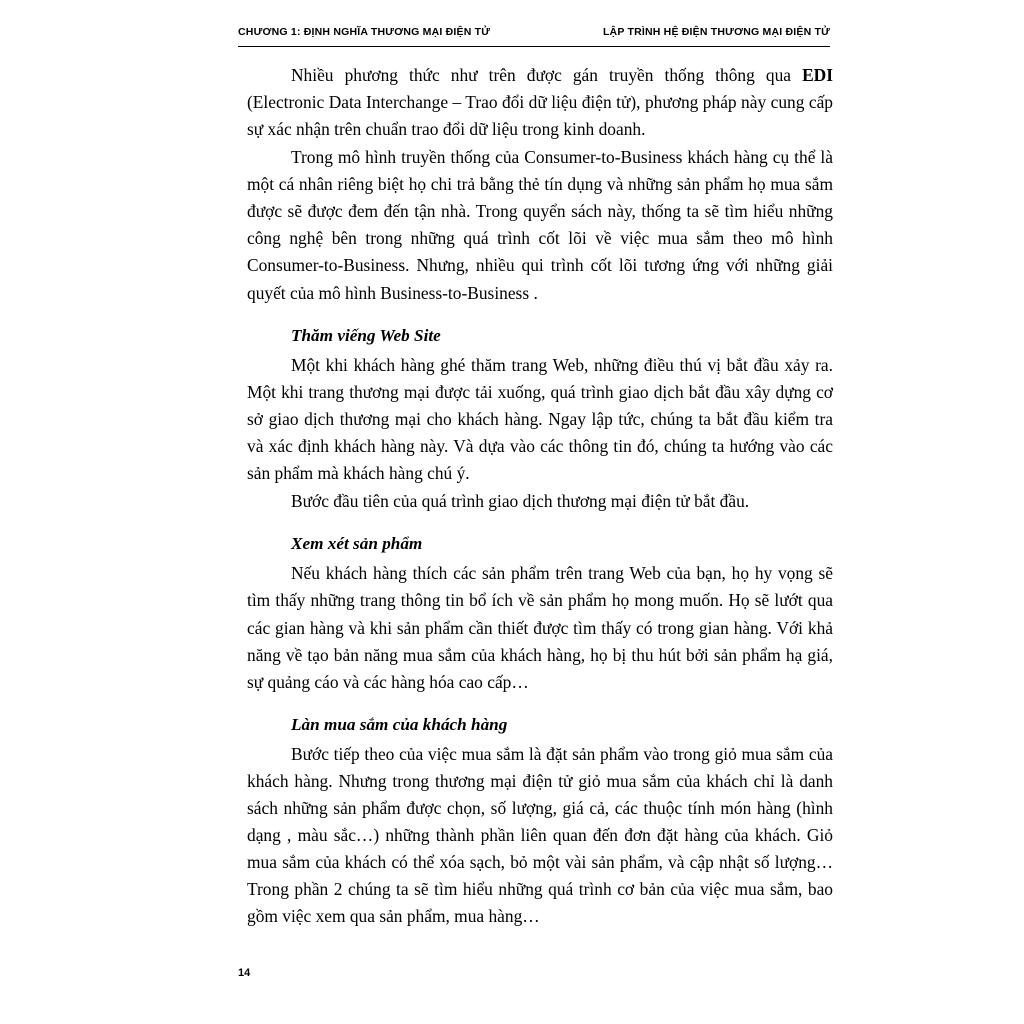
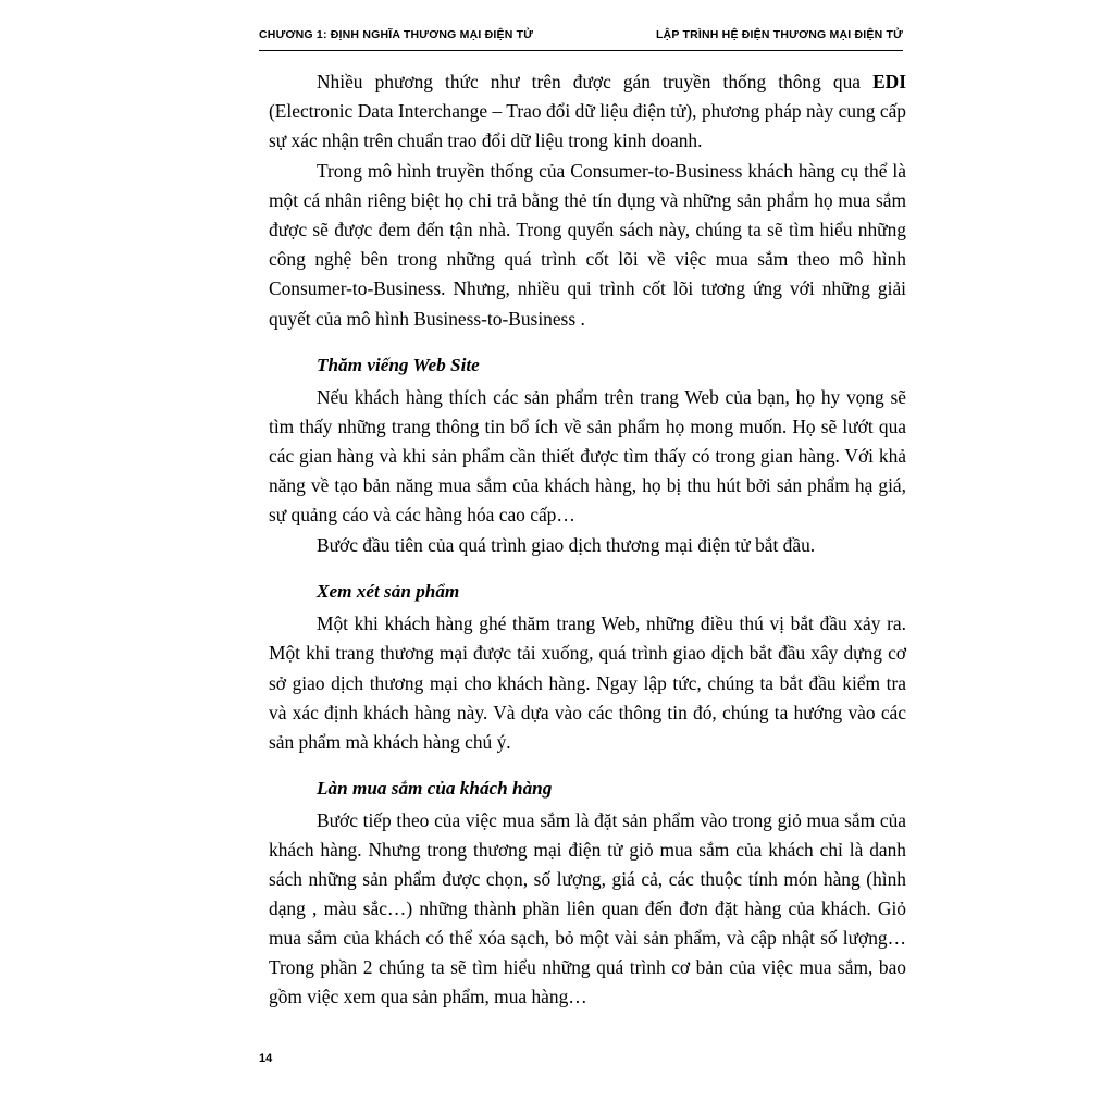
  CHƯƠNG 1: ĐỊNH NGHĨA THƯƠNG MẠI ĐIỆN TỬ
  LẬP TRÌNH HỆ ĐIỆN THƯƠNG MẠI ĐIỆN TỬ
  Nhiều phương thức như trên được gán truyền thống thông qua EDI (Electronic Data Interchange – Trao đổi dữ liệu điện tử), phương pháp này cung cấp sự xác nhận trên chuẩn trao đổi dữ liệu trong kinh doanh.
- Trong mô hình truyền thống của Consumer-to-Business khách hàng cụ thể là một cá nhân riêng biệt họ chi trả bằng thẻ tín dụng và những sản phẩm họ mua sắm được sẽ được đem đến tận nhà. Trong quyển sách này, thống ta sẽ tìm hiểu những công nghệ bên trong những quá trình cốt lõi về việc mua sắm theo mô hình Consumer-to-Business. Nhưng, nhiều qui trình cốt lõi tương ứng với những giải quyết của mô hình Business-to-Business .
+ Trong mô hình truyền thống của Consumer-to-Business khách hàng cụ thể là một cá nhân riêng biệt họ chi trả bằng thẻ tín dụng và những sản phẩm họ mua sắm được sẽ được đem đến tận nhà. Trong quyển sách này, chúng ta sẽ tìm hiểu những công nghệ bên trong những quá trình cốt lõi về việc mua sắm theo mô hình Consumer-to-Business. Nhưng, nhiều qui trình cốt lõi tương ứng với những giải quyết của mô hình Business-to-Business .
  Thăm viếng Web Site
- Một khi khách hàng ghé thăm trang Web, những điều thú vị bắt đầu xảy ra. Một khi trang thương mại được tải xuống, quá trình giao dịch bắt đầu xây dựng cơ sở giao dịch thương mại cho khách hàng. Ngay lập tức, chúng ta bắt đầu kiểm tra và xác định khách hàng này. Và dựa vào các thông tin đó, chúng ta hướng vào các sản phẩm mà khách hàng chú ý.
+ Nếu khách hàng thích các sản phẩm trên trang Web của bạn, họ hy vọng sẽ tìm thấy những trang thông tin bổ ích về sản phẩm họ mong muốn. Họ sẽ lướt qua các gian hàng và khi sản phẩm cần thiết được tìm thấy có trong gian hàng. Với khả năng về tạo bản năng mua sắm của khách hàng, họ bị thu hút bởi sản phẩm hạ giá, sự quảng cáo và các hàng hóa cao cấp…
  Bước đầu tiên của quá trình giao dịch thương mại điện tử bắt đầu.
  Xem xét sản phẩm
- Nếu khách hàng thích các sản phẩm trên trang Web của bạn, họ hy vọng sẽ tìm thấy những trang thông tin bổ ích về sản phẩm họ mong muốn. Họ sẽ lướt qua các gian hàng và khi sản phẩm cần thiết được tìm thấy có trong gian hàng. Với khả năng về tạo bản năng mua sắm của khách hàng, họ bị thu hút bởi sản phẩm hạ giá, sự quảng cáo và các hàng hóa cao cấp…
+ Một khi khách hàng ghé thăm trang Web, những điều thú vị bắt đầu xảy ra. Một khi trang thương mại được tải xuống, quá trình giao dịch bắt đầu xây dựng cơ sở giao dịch thương mại cho khách hàng. Ngay lập tức, chúng ta bắt đầu kiểm tra và xác định khách hàng này. Và dựa vào các thông tin đó, chúng ta hướng vào các sản phẩm mà khách hàng chú ý.
  Làn mua sắm của khách hàng
  Bước tiếp theo của việc mua sắm là đặt sản phẩm vào trong giỏ mua sắm của khách hàng. Nhưng trong thương mại điện tử giỏ mua sắm của khách chỉ là danh sách những sản phẩm được chọn, số lượng, giá cả, các thuộc tính món hàng (hình dạng , màu sắc…) những thành phần liên quan đến đơn đặt hàng của khách. Giỏ mua sắm của khách có thể xóa sạch, bỏ một vài sản phẩm, và cập nhật số lượng… Trong phần 2 chúng ta sẽ tìm hiểu những quá trình cơ bản của việc mua sắm, bao gồm việc xem qua sản phẩm, mua hàng…
  14
